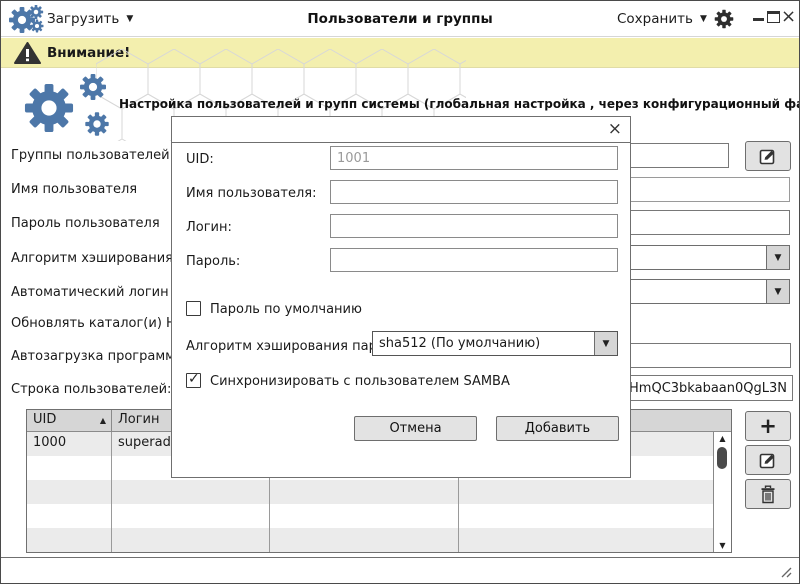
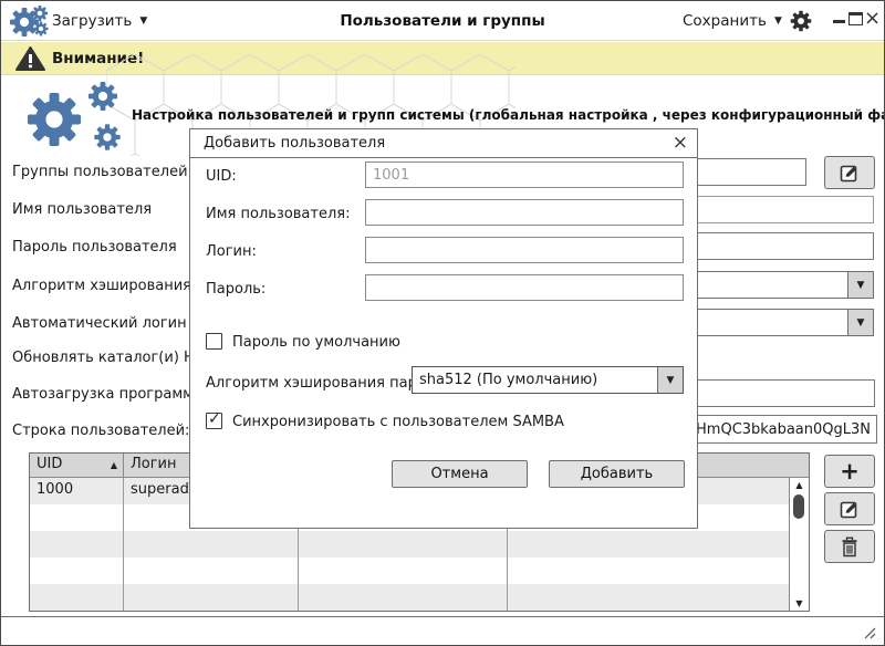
  Загрузить
  ▼
  Пользователи и группы
  Сохранить
  ▼
  ×
  Настройка пользователей и групп системы (глобальная настройка , через конфигурационный ф
  Группы пользователей
  Имя пользователя
  Пароль пользователя
  Алгоритм хэширования
  Автоматический логин
  Обновлять каталог(и)
  Автозагрузка програм
  Строка пользователей:
  ▼
  ▼
  HmQC3bkabaan0QgL3N
  UID
  ▲
  Логин
  1000
  superad
  ▲
  ▼
  +
+ Добавить пользователя
  ×
  UID:
  1001
  Имя пользователя:
  Логин:
  Пароль:
  Пароль по умолчанию
  Алгоритм хэширования па
  sha512 (По умолчанию)
  ▼
  ✓
  Синхронизировать с пользователем SAMBA
  Отмена
  Добавить
